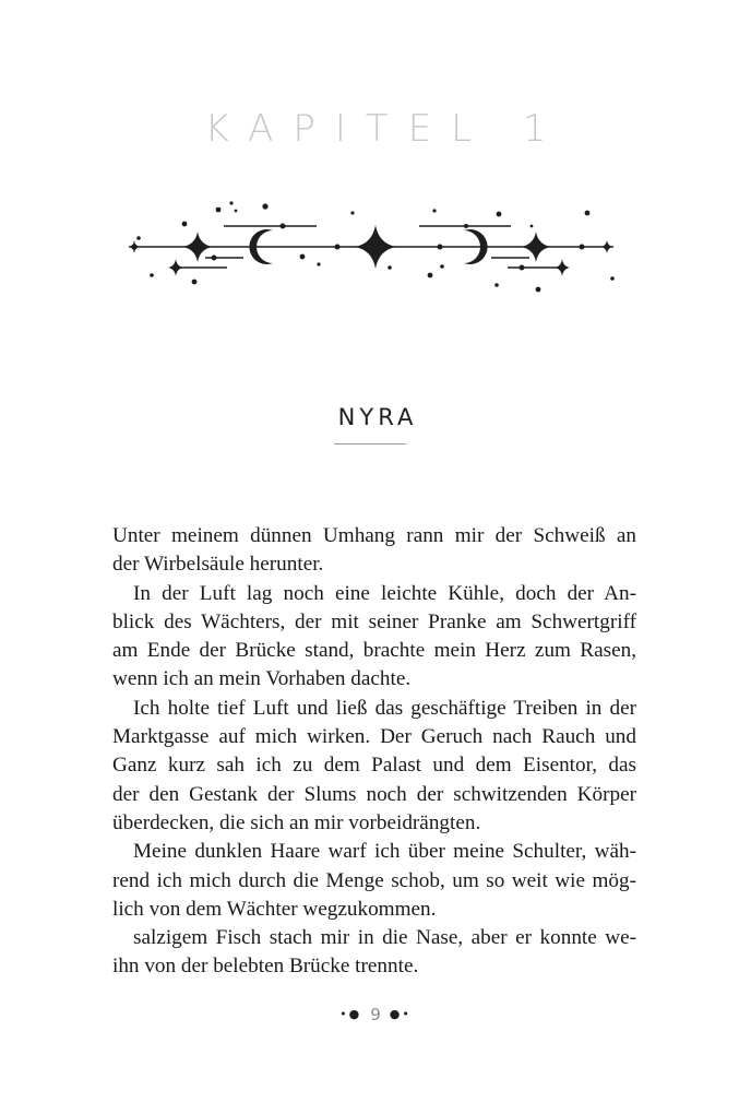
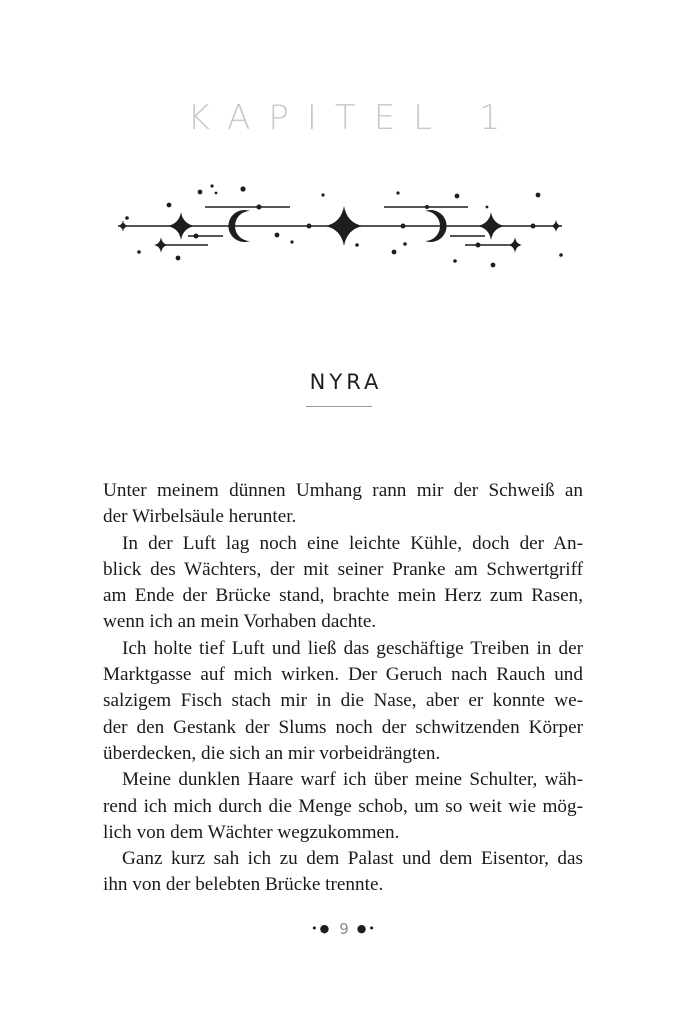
  KAPITEL 1
  NYRA
  Unter meinem dünnen Umhang rann mir der Schweiß an
  der Wirbelsäule herunter.
  In der Luft lag noch eine leichte Kühle, doch der An-
  blick des Wächters, der mit seiner Pranke am Schwertgriff
  am Ende der Brücke stand, brachte mein Herz zum Rasen,
  wenn ich an mein Vorhaben dachte.
  Ich holte tief Luft und ließ das geschäftige Treiben in der
  Marktgasse auf mich wirken. Der Geruch nach Rauch und
- Ganz kurz sah ich zu dem Palast und dem Eisentor, das
+ salzigem Fisch stach mir in die Nase, aber er konnte we-
  der den Gestank der Slums noch der schwitzenden Körper
  überdecken, die sich an mir vorbeidrängten.
  Meine dunklen Haare warf ich über meine Schulter, wäh-
  rend ich mich durch die Menge schob, um so weit wie mög-
  lich von dem Wächter wegzukommen.
- salzigem Fisch stach mir in die Nase, aber er konnte we-
+ Ganz kurz sah ich zu dem Palast und dem Eisentor, das
  ihn von der belebten Brücke trennte.
  •● 9 ●•
